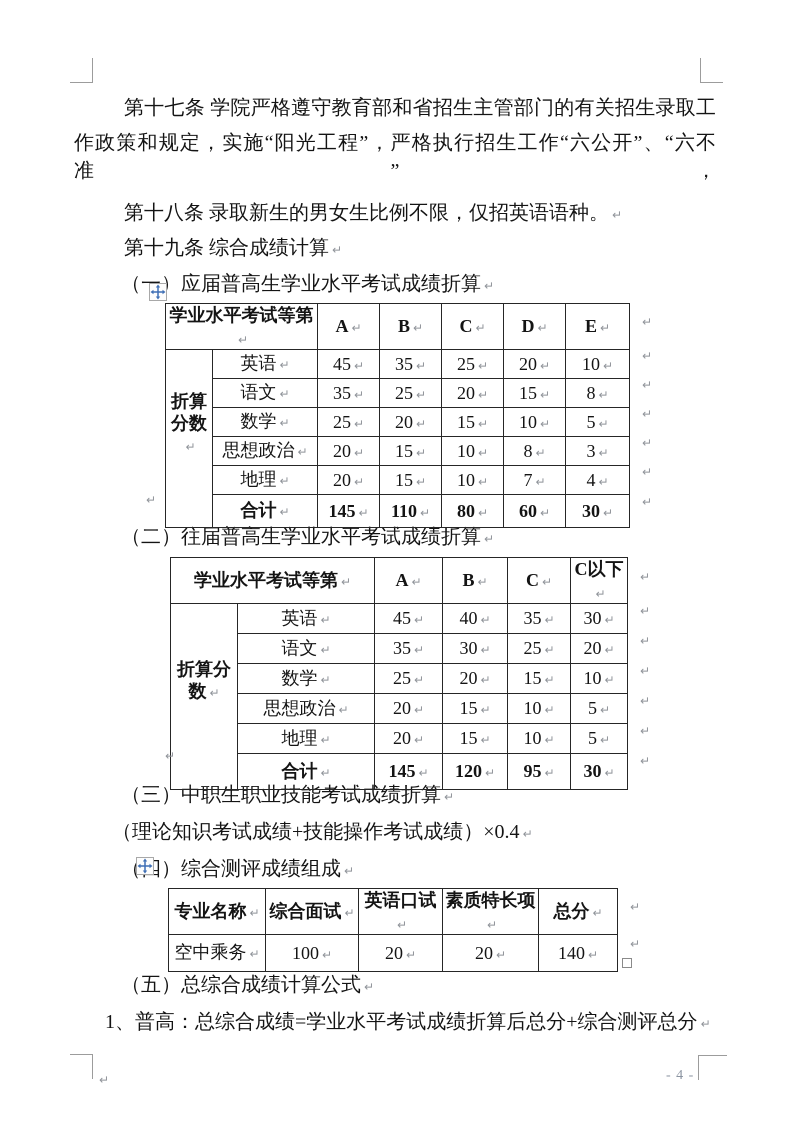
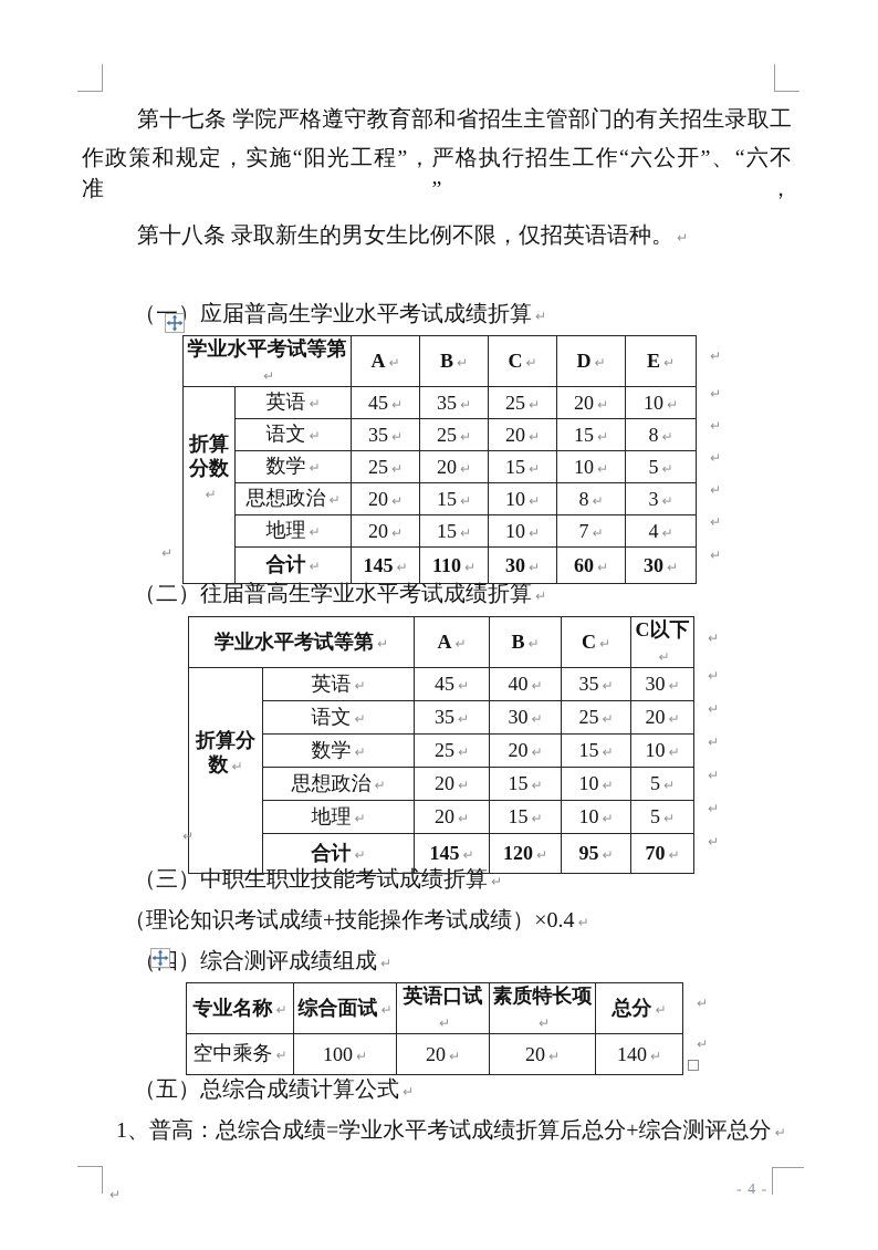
  第十七条 学院严格遵守教育部和省招生主管部门的有关招生录取工
  作政策和规定，实施“阳光工程”，严格执行招生工作“六公开”、“六不准”，
  第十八条 录取新生的男女生比例不限，仅招英语语种。 ↵
- 第十九条 综合成绩计算 ↵
  （）应届普高生学业水平考试成绩折算 ↵
  （二）往届普高生学业水平考试成绩折算 ↵
  （三）中职生职业技能考试成绩折算 ↵
  （理论知识考试成绩+技能操作考试成绩）×0.4 ↵
  （）综合测评成绩组成 ↵
  （五）总综合成绩计算公式 ↵
  1、普高：总综合成绩=学业水平考试成绩折算后总分+综合测评总分 ↵
  学业水平考试等第↵	A ↵	B ↵	C ↵	D ↵	E ↵
  折算分数↵	英语 ↵	45 ↵	35 ↵	25 ↵	20 ↵	10 ↵
  语文 ↵	35 ↵	25 ↵	20 ↵	15 ↵	8 ↵
  数学 ↵	25 ↵	20 ↵	15 ↵	10 ↵	5 ↵
  思想政治 ↵	20 ↵	15 ↵	10 ↵	8 ↵	3 ↵
  地理 ↵	20 ↵	15 ↵	10 ↵	7 ↵	4 ↵
- 合计 ↵	145 ↵	110 ↵	80 ↵	60 ↵	30 ↵
+ 合计 ↵	145 ↵	110 ↵	30 ↵	60 ↵	30 ↵
  学业水平考试等第 ↵	A ↵	B ↵	C ↵	C以下↵
  折算分数 ↵	英语 ↵	45 ↵	40 ↵	35 ↵	30 ↵
  语文 ↵	35 ↵	30 ↵	25 ↵	20 ↵
  数学 ↵	25 ↵	20 ↵	15 ↵	10 ↵
  思想政治 ↵	20 ↵	15 ↵	10 ↵	5 ↵
  地理 ↵	20 ↵	15 ↵	10 ↵	5 ↵
- 合计 ↵	145 ↵	120 ↵	95 ↵	30 ↵
+ 合计 ↵	145 ↵	120 ↵	95 ↵	70 ↵
  专业名称 ↵	综合面试 ↵	英语口试↵	素质特长项↵	总分 ↵
  空中乘务 ↵	100 ↵	20 ↵	20 ↵	140 ↵
  ↵
  ↵
  ↵
  ↵
  ↵
  ↵
  ↵
  ↵
  ↵
  ↵
  ↵
  ↵
  ↵
  ↵
  ↵
  ↵
  ↵
  ↵
  ↵
  - 4 -
